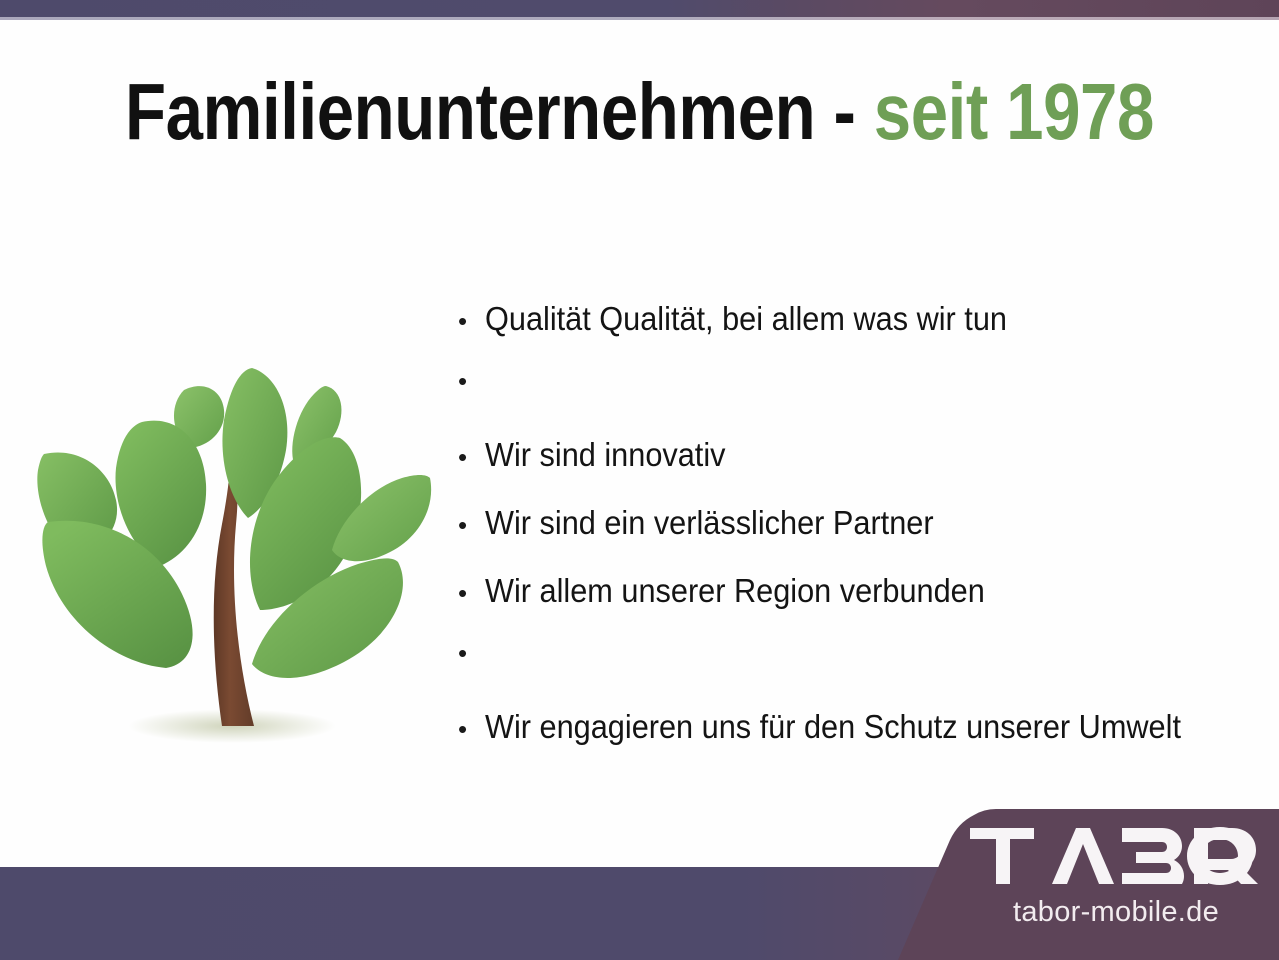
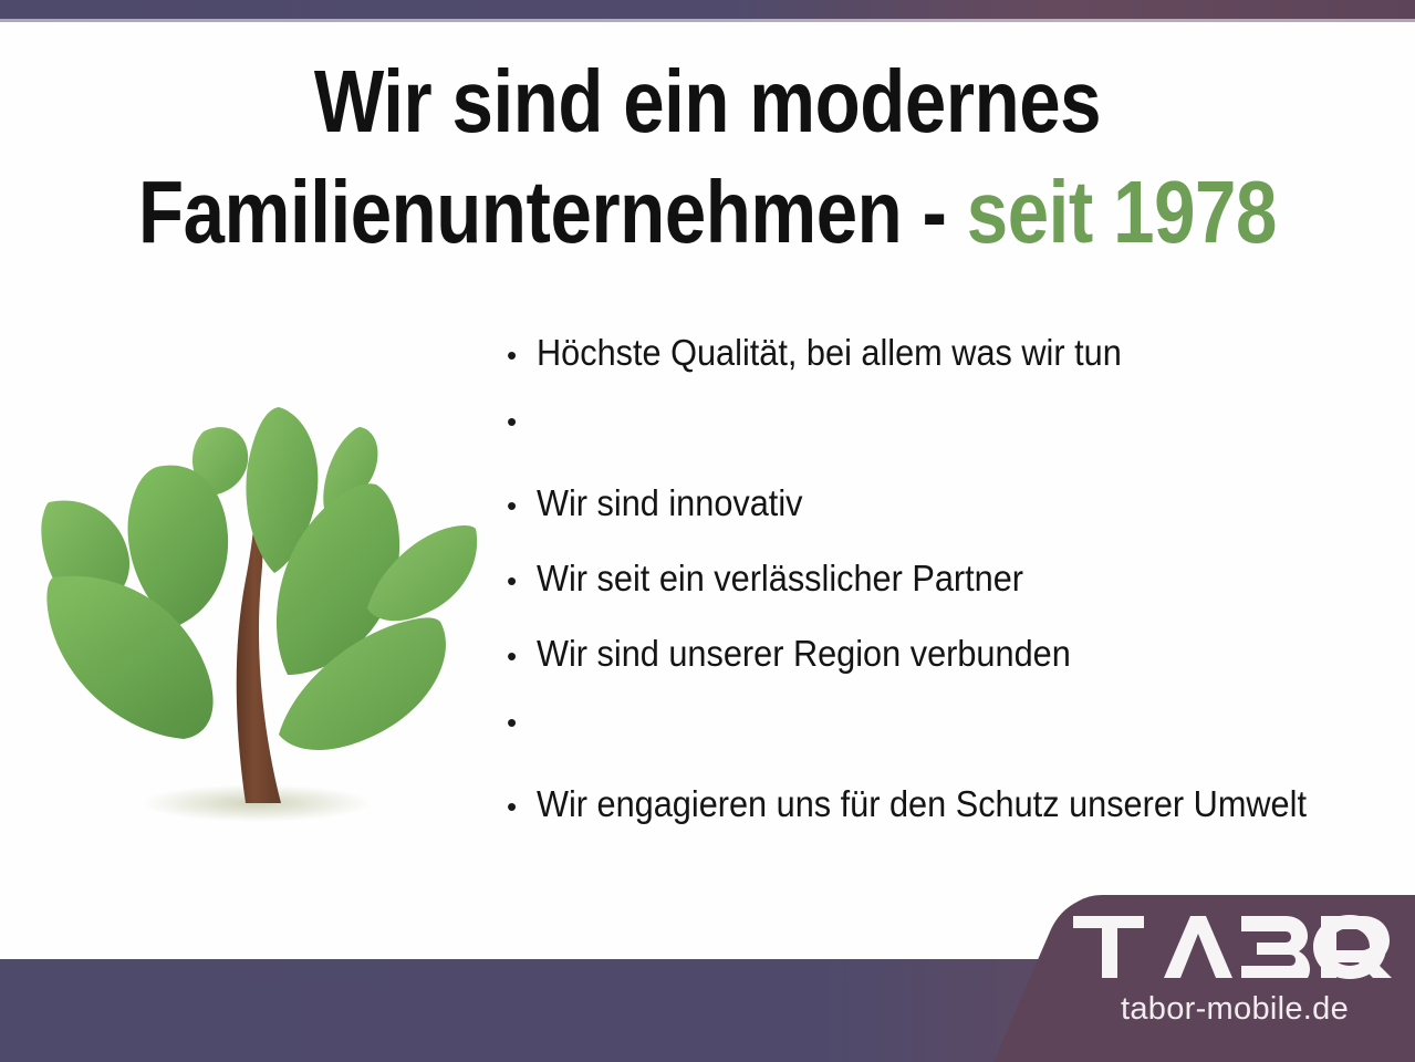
+ Wir sind ein modernes
  Familienunternehmen - seit 1978
  •
- Qualität Qualität, bei allem was wir tun
+ Höchste Qualität, bei allem was wir tun
  •
  •
  Wir sind innovativ
  •
- Wir sind ein verlässlicher Partner
+ Wir seit ein verlässlicher Partner
  •
- Wir allem unserer Region verbunden
+ Wir sind unserer Region verbunden
  •
  •
  Wir engagieren uns für den Schutz unserer Umwelt
  tabor-mobile.de
